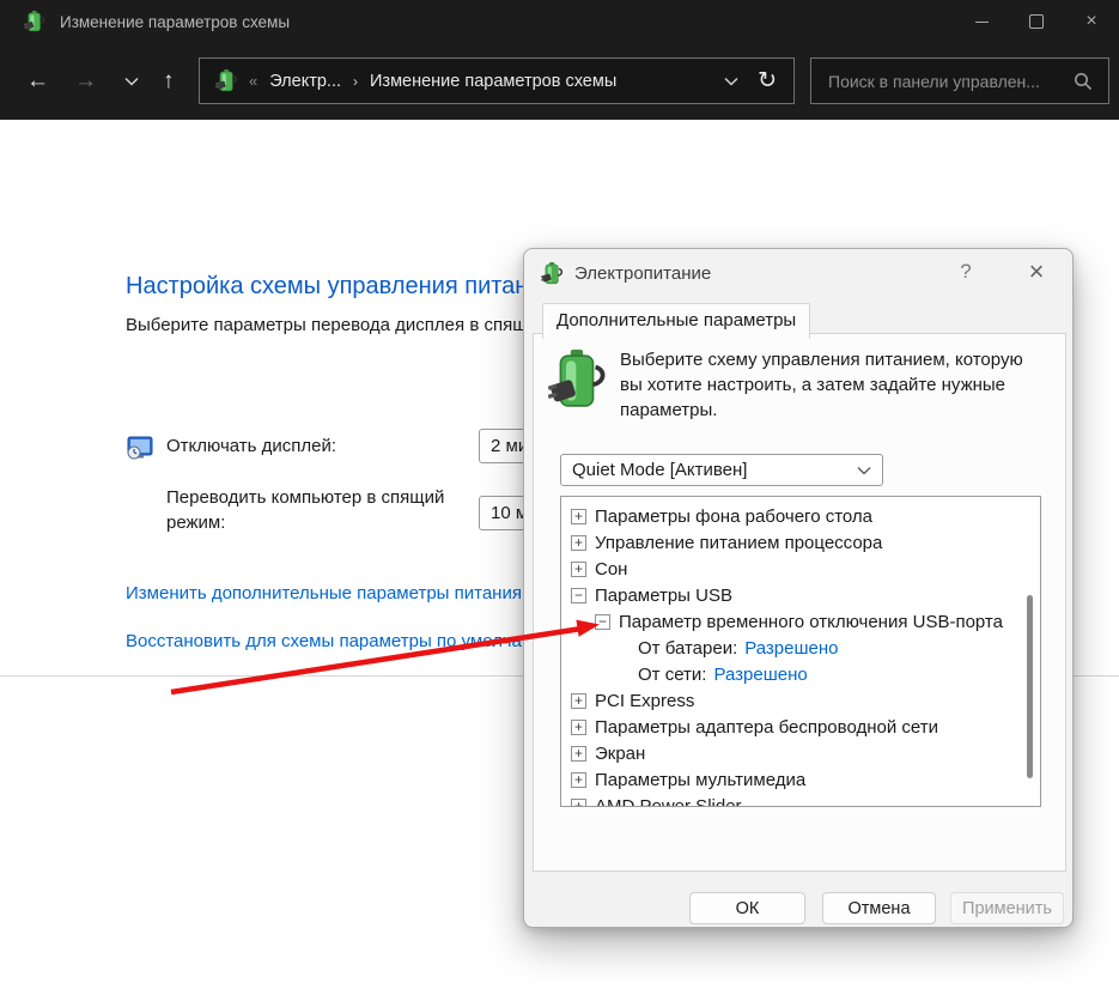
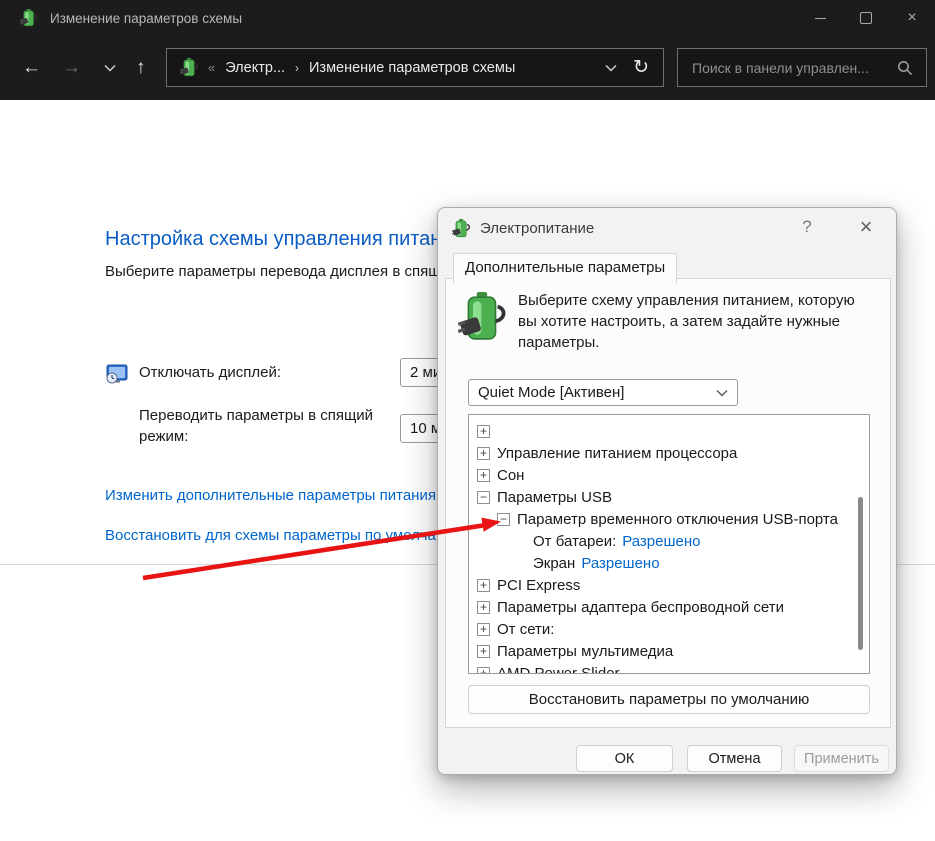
  Изменение параметров схемы
  ×
  ←
  →
  ↑
  «
  Электр...
  ›
  Изменение параметров схемы
  ↻
  Поиск в панели управлен...
  Выберите параметры перевода дисплея в спящ
  Отключать дисплей:
- Переводить компьютер в спящий режим:
+ Переводить параметры в спящий режим:
  10 м
  Изменить дополнительные параметры питания
  Восстановить для схемы параметры по ум
  Электропитание
  ?
  ×
  Дополнительные параметры
  Выберите схему управления питанием, которую вы хотите настроить, а затем задайте нужные параметры.
  Quiet Mode [Активен]
  +
- Параметры фона рабочего стола
  +
  Управление питанием процессора
  +
  Сон
  −
  Параметры USB
  −
  Параметр временного отключения USB-порта
  От батареи:
  Разрешено
- От сети:
+ Экран
  Разрешено
  +
  PCI Express
  +
  Параметры адаптера беспроводной сети
  +
- Экран
+ От сети:
  +
  Параметры мультимедиа
  +
+ Восстановить параметры по умолчанию
  ОК
  Отмена
  Применить
